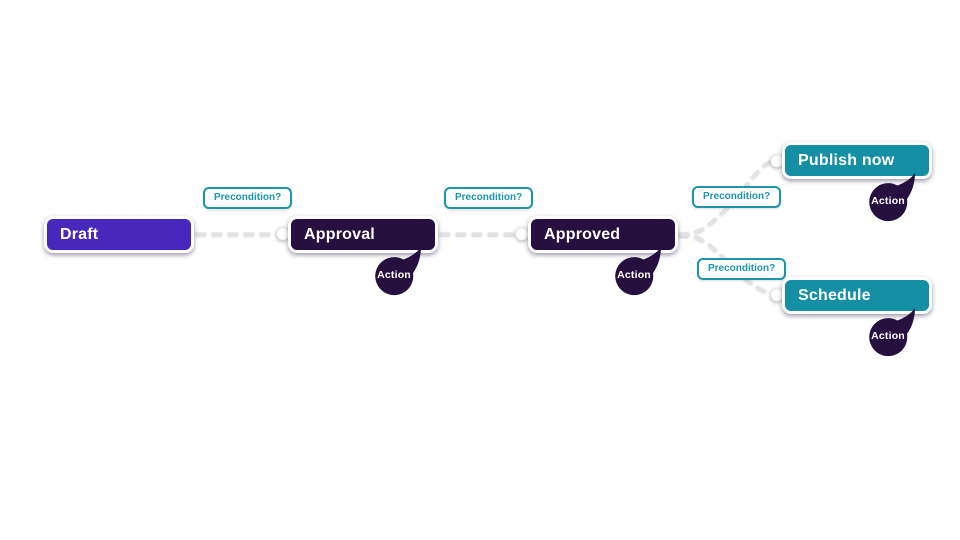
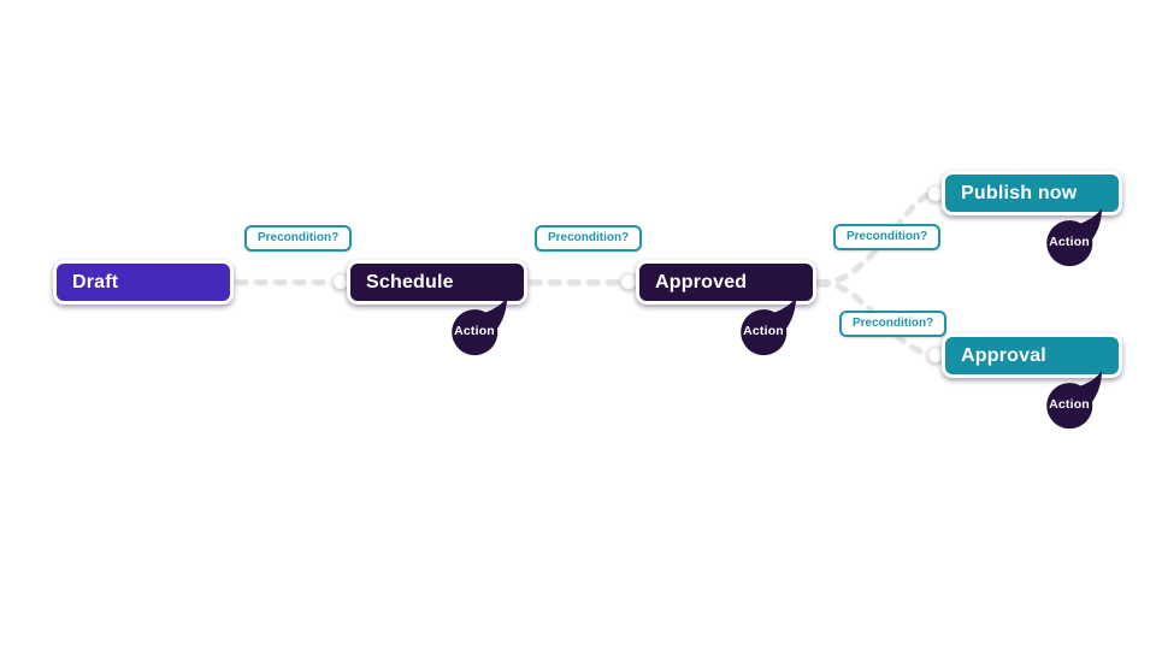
  Precondition?
  Precondition?
  Precondition?
  Precondition?
  Draft
- Approval
+ Schedule
  Action
  Approved
  Action
  Publish now
  Action
- Schedule
+ Approval
  Action
